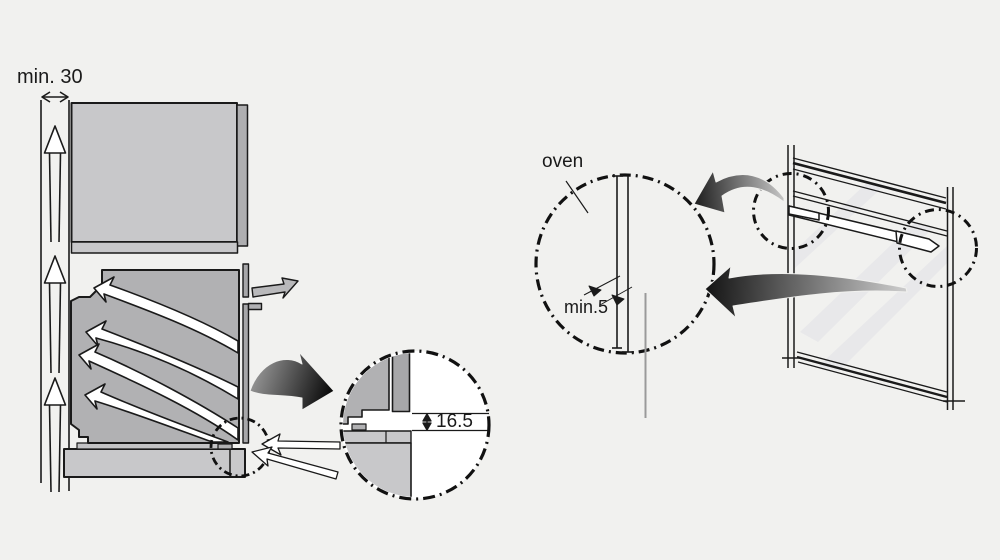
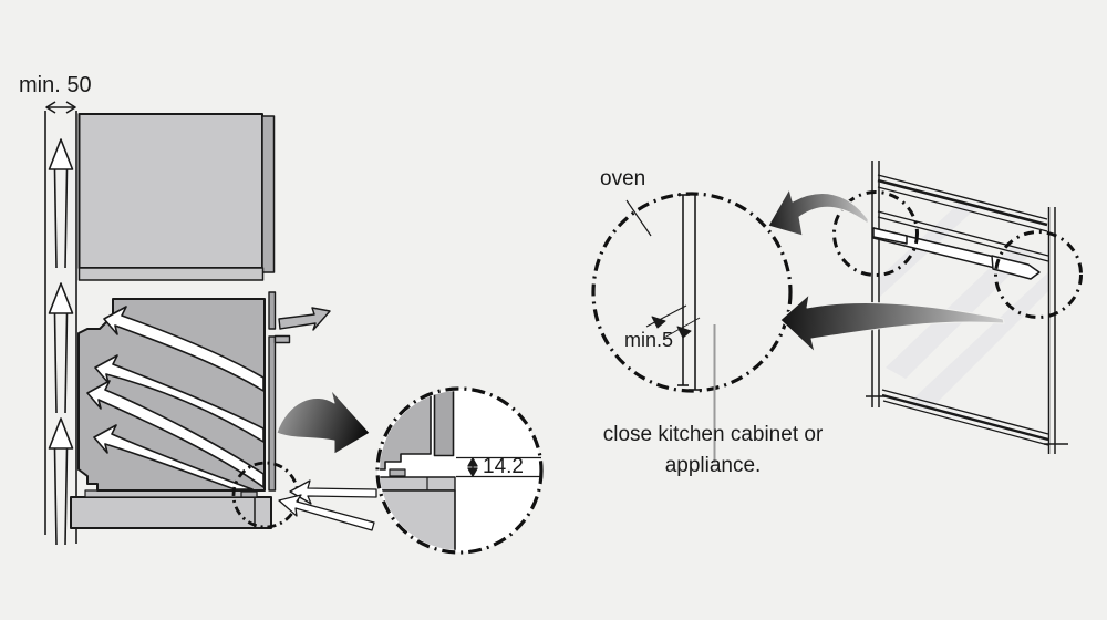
- min. 30
+ min. 50
- 16.5
+ 14.2
  oven
  min.5
+ close kitchen cabinet or appliance.
